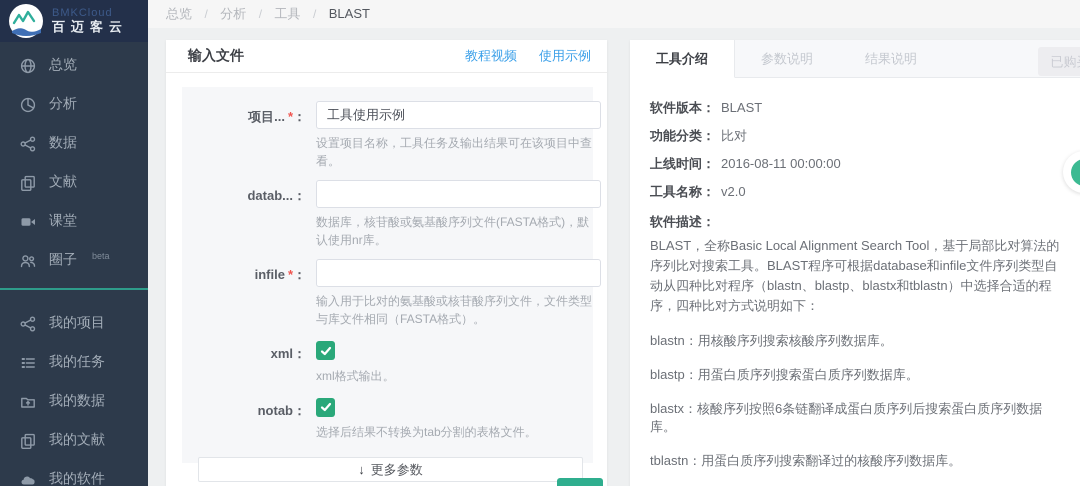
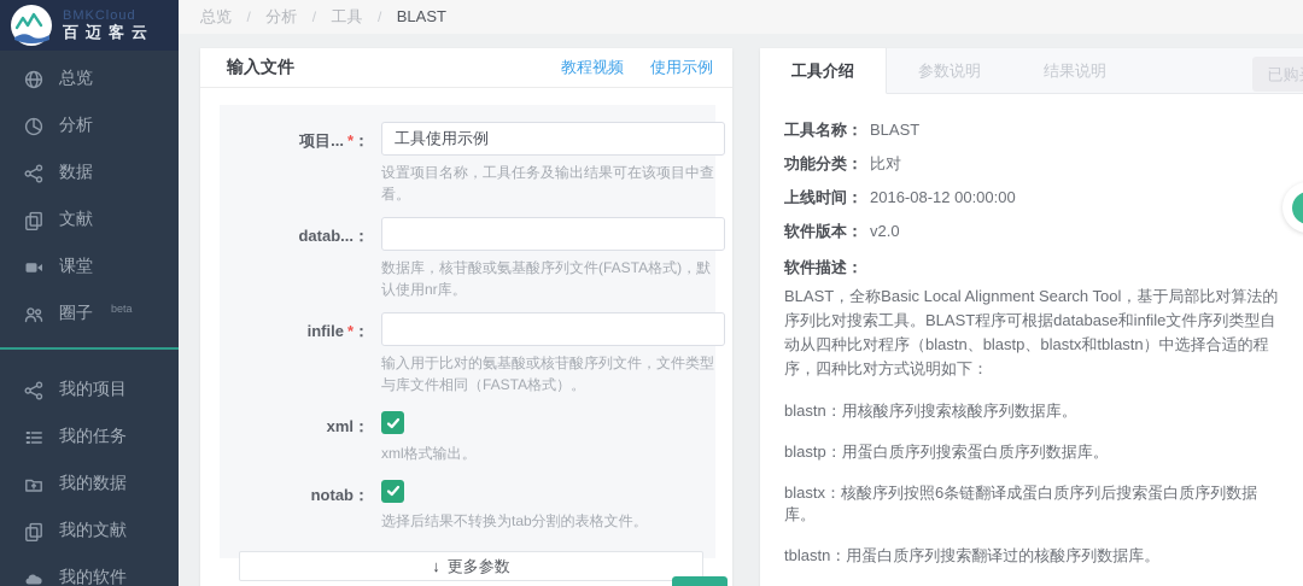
  BMKCloud
  百迈客云
  总览
  分析
  数据
  文献
  课堂
  圈子
  beta
  我的项目
  我的任务
  我的数据
  我的文献
  我的软件
  总览 / 分析 / 工具 / BLAST
  输入文件
  教程视频
  使用示例
  项目... *：
  工具使用示例
  设置项目名称，工具任务及输出结果可在该项目中查看。
  datab...：
  数据库，核苷酸或氨基酸序列文件(FASTA格式)，默认使用nr库。
  infile *：
  输入用于比对的氨基酸或核苷酸序列文件，文件类型与库文件相同（FASTA格式）。
  xml：
  xml格式输出。
  notab：
  选择后结果不转换为tab分割的表格文件。
  ↓
  更多参数
  工具介绍
  参数说明
  结果说明
- 软件版本： BLAST
+ 工具名称： BLAST
  功能分类： 比对
- 上线时间： 2016-08-11 00:00:00
+ 上线时间： 2016-08-12 00:00:00
- 工具名称： v2.0
+ 软件版本： v2.0
  软件描述：
  BLAST，全称Basic Local Alignment Search Tool，基于局部比对算法的序列比对搜索工具。BLAST程序可根据database和infile文件序列类型自动从四种比对程序（blastn、blastp、blastx和tblastn）中选择合适的程序，四种比对方式说明如下：
  blastn：用核酸序列搜索核酸序列数据库。
  blastp：用蛋白质序列搜索蛋白质序列数据库。
  blastx：核酸序列按照6条链翻译成蛋白质序列后搜索蛋白质序列数据库。
  tblastn：用蛋白质序列搜索翻译过的核酸序列数据库。
